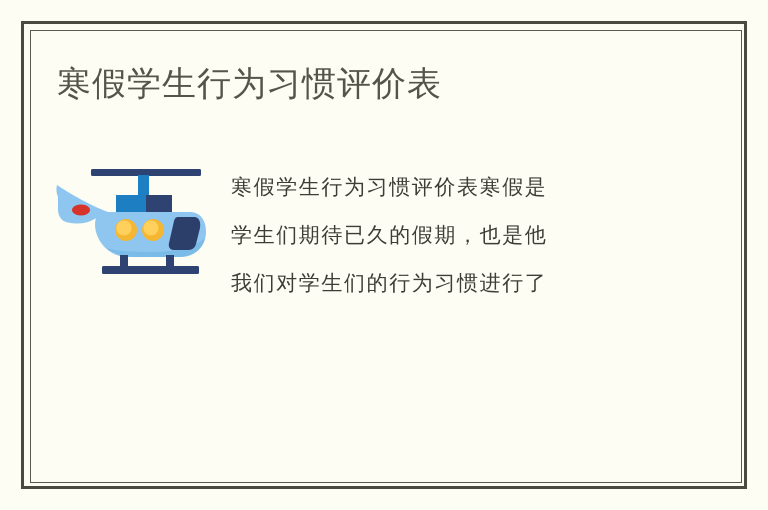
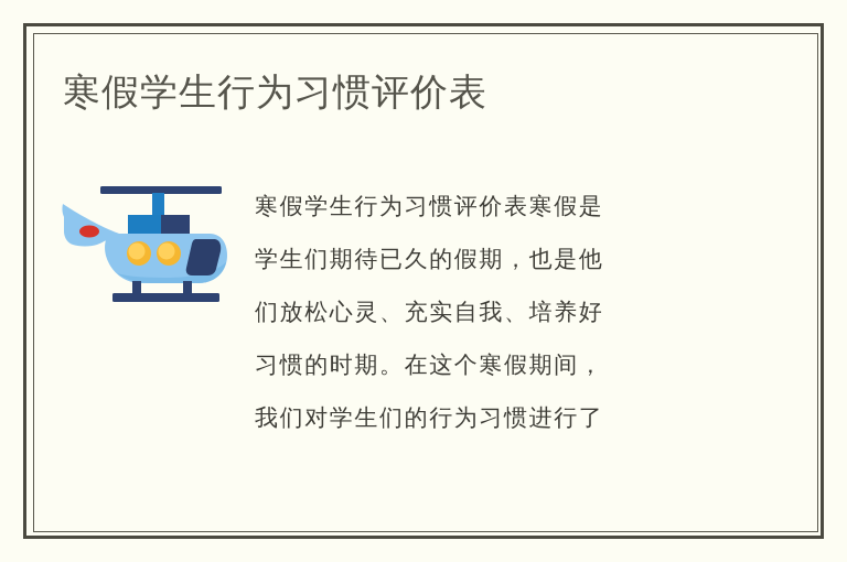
  寒假学生行为习惯评价表
  寒假学生行为习惯评价表寒假是
  学生们期待已久的假期，也是他
+ 们放松心灵、充实自我、培养好
+ 习惯的时期。在这个寒假期间，
  我们对学生们的行为习惯进行了
